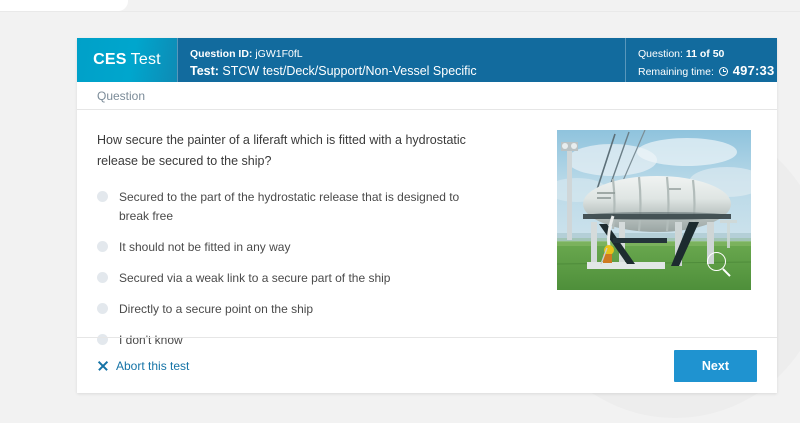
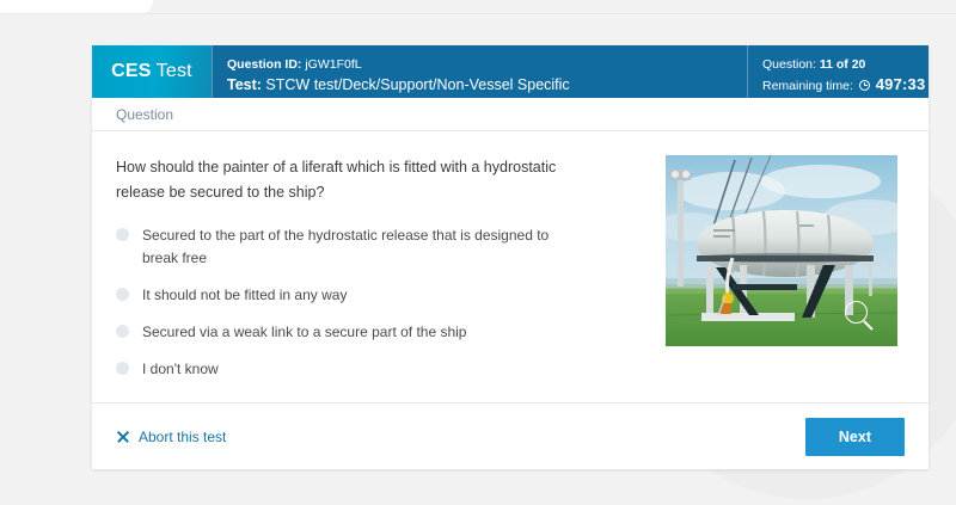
  CES
  Test
  Question ID: jGW1F0fL
  Test: STCW test/Deck/Support/Non-Vessel Specific
- Question: 11 of 50
+ Question: 11 of 20
  Remaining time: 497:33
  Question
- How secure the painter of a liferaft which is fitted with a hydrostatic release be secured to the ship?
+ How should the painter of a liferaft which is fitted with a hydrostatic release be secured to the ship?
  Secured to the part of the hydrostatic release that is designed to break free
  It should not be fitted in any way
  Secured via a weak link to a secure part of the ship
- Directly to a secure point on the ship
  I don't know
  Abort this test
  Next
